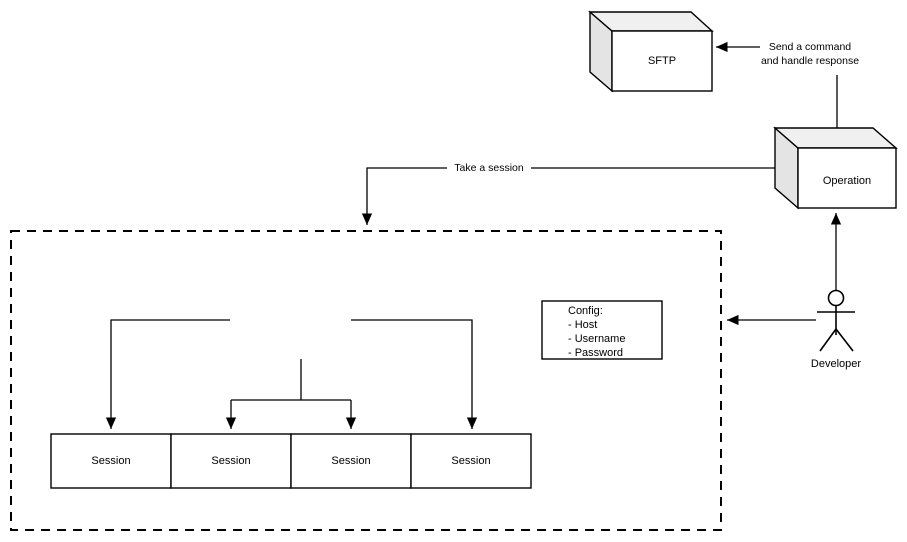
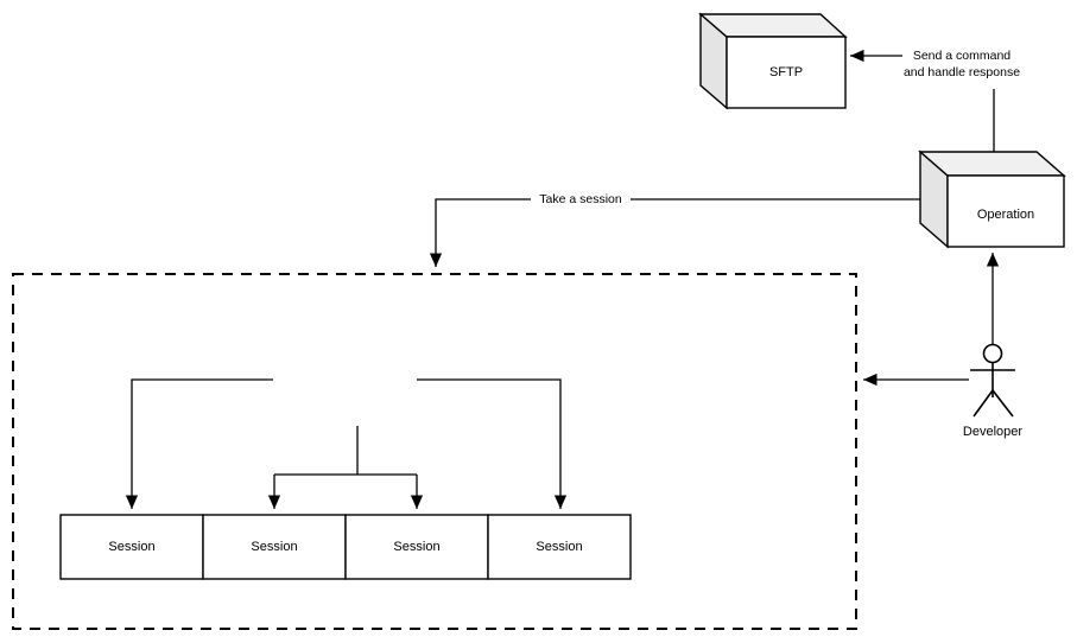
  SFTP
  Operation
  Send a command
  and handle response
  Take a session
  Session
  Session
  Session
  Session
- Config:
- - Host
- - Username
- - Password
  Developer
